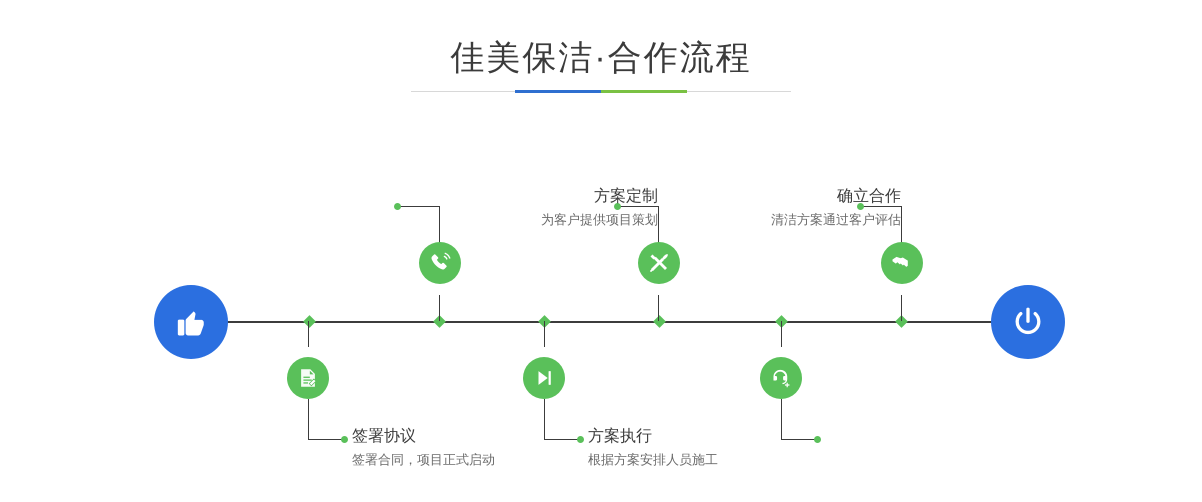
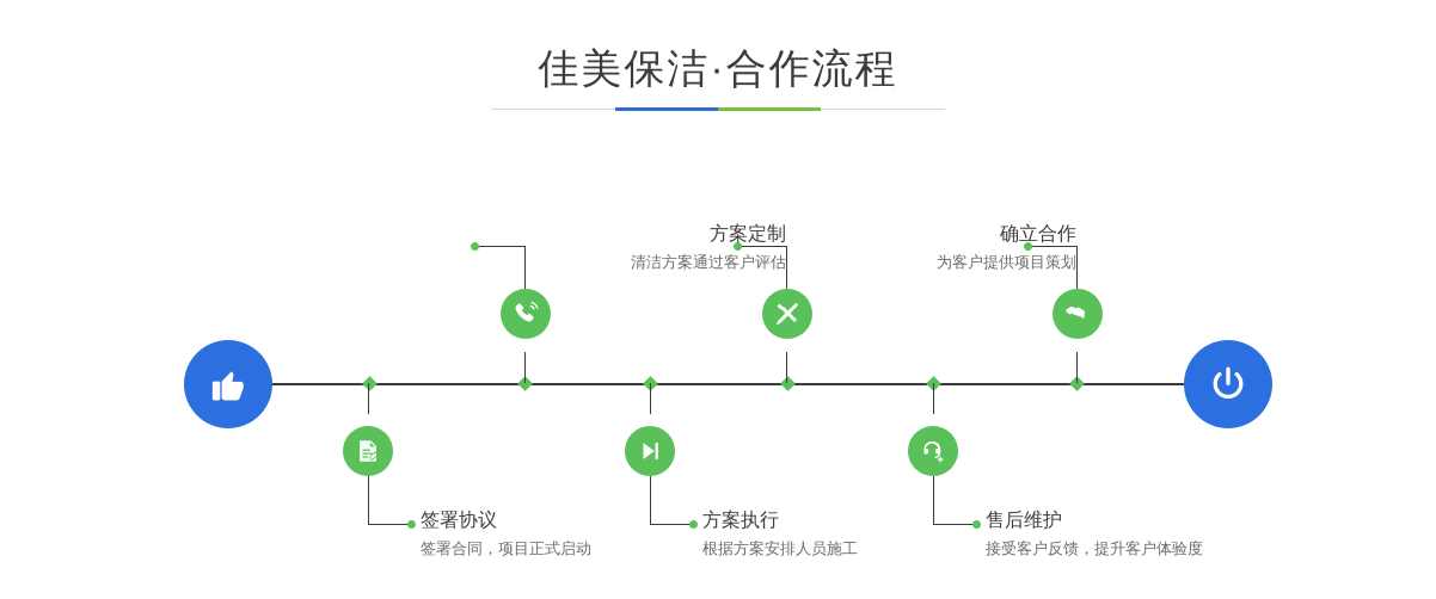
  佳美保洁·合作流程
  签署协议
  签署合同，项目正式启动
  方案定制
- 为客户提供项目策划
+ 清洁方案通过客户评估
  方案执行
  根据方案安排人员施工
  确立合作
- 清洁方案通过客户评估
+ 为客户提供项目策划
+ 售后维护
+ 接受客户反馈，提升客户体验度
